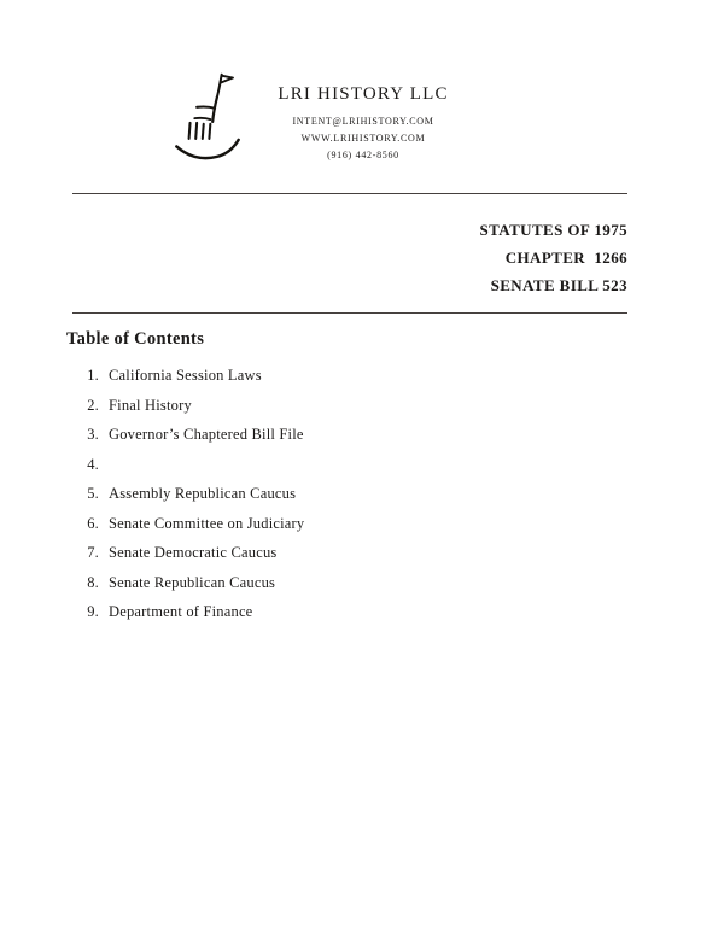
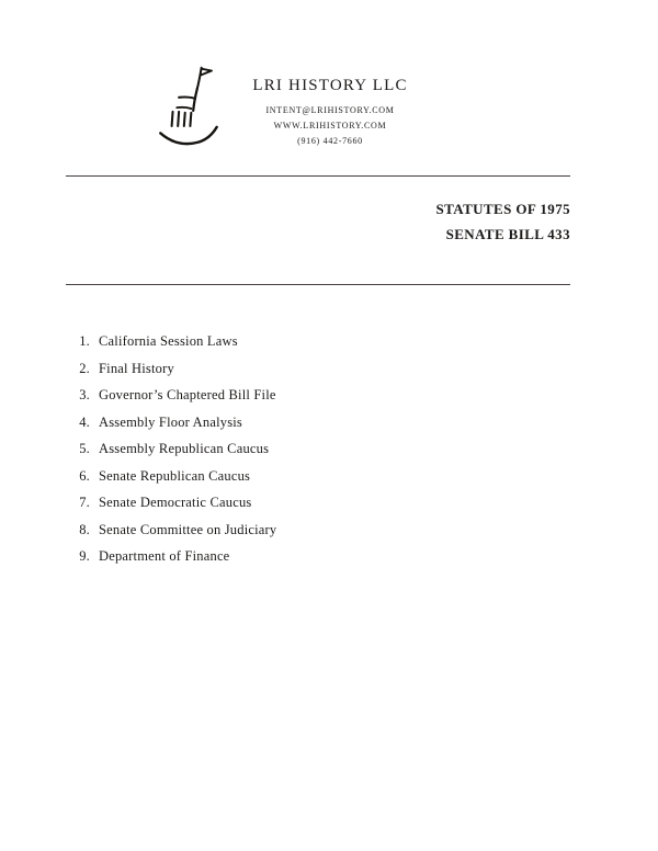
  LRI HISTORY LLC
  INTENT@LRIHISTORY.COM
  WWW.LRIHISTORY.COM
- (916) 442-8560
+ (916) 442-7660
  STATUTES OF 1975
- CHAPTER 1266
- SENATE BILL 523
+ SENATE BILL 433
- Table of Contents
  1.
  California Session Laws
  2.
  Final History
  3.
  Governor’s Chaptered Bill File
  4.
+ Assembly Floor Analysis
  5.
  Assembly Republican Caucus
  6.
- Senate Committee on Judiciary
+ Senate Republican Caucus
  7.
  Senate Democratic Caucus
  8.
- Senate Republican Caucus
+ Senate Committee on Judiciary
  9.
  Department of Finance
